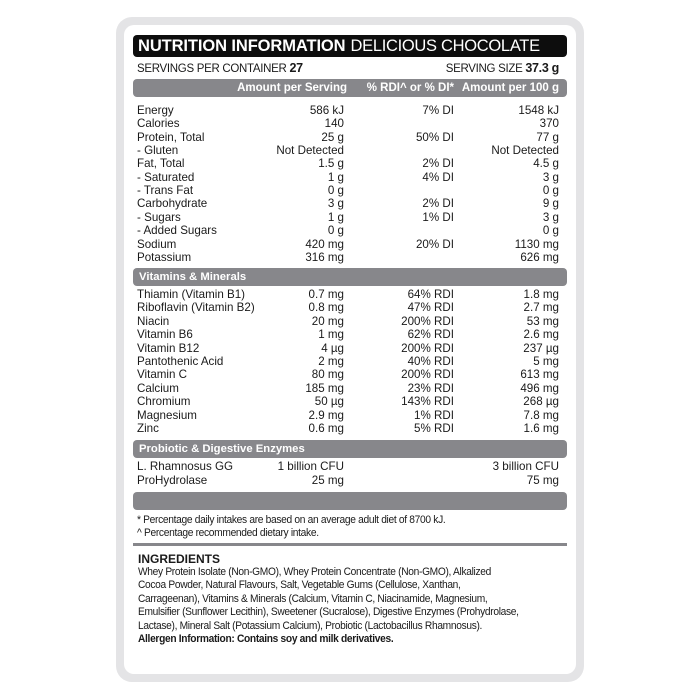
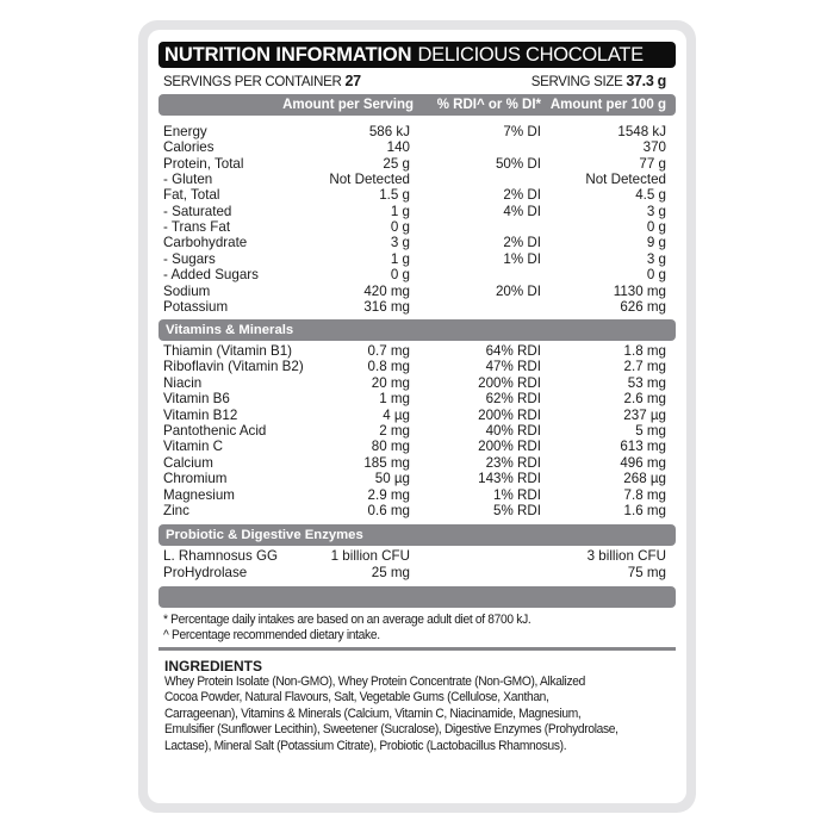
  NUTRITION INFORMATION
  DELICIOUS CHOCOLATE
  SERVINGS PER CONTAINER 27
  SERVING SIZE 37.3 g
  Amount per Serving
  % RDI^ or % DI*
  Amount per 100 g
  Energy
  586 kJ
  7% DI
  1548 kJ
  Calories
  140
  370
  Protein, Total
  25 g
  50% DI
  77 g
  - Gluten
  Not Detected
  Not Detected
  Fat, Total
  1.5 g
  2% DI
  4.5 g
  - Saturated
  1 g
  4% DI
  3 g
  - Trans Fat
  0 g
  0 g
  Carbohydrate
  3 g
  2% DI
  9 g
  - Sugars
  1 g
  1% DI
  3 g
  - Added Sugars
  0 g
  0 g
  Sodium
  420 mg
  20% DI
  1130 mg
  Potassium
  316 mg
  626 mg
  Vitamins & Minerals
  Thiamin (Vitamin B1)
  0.7 mg
  64% RDI
  1.8 mg
  Riboflavin (Vitamin B2)
  0.8 mg
  47% RDI
  2.7 mg
  Niacin
  20 mg
  200% RDI
  53 mg
  Vitamin B6
  1 mg
  62% RDI
  2.6 mg
  Vitamin B12
  4 µg
  200% RDI
  237 µg
  Pantothenic Acid
  2 mg
  40% RDI
  5 mg
  Vitamin C
  80 mg
  200% RDI
  613 mg
  Calcium
  185 mg
  23% RDI
  496 mg
  Chromium
  50 µg
  143% RDI
  268 µg
  Magnesium
  2.9 mg
  1% RDI
  7.8 mg
  Zinc
  0.6 mg
  5% RDI
  1.6 mg
  Probiotic & Digestive Enzymes
  L. Rhamnosus GG
  1 billion CFU
  3 billion CFU
  ProHydrolase
  25 mg
  75 mg
  * Percentage daily intakes are based on an average adult diet of 8700 kJ.
  ^ Percentage recommended dietary intake.
  INGREDIENTS
  Whey Protein Isolate (Non-GMO), Whey Protein Concentrate (Non-GMO), Alkalized
  Cocoa Powder, Natural Flavours, Salt, Vegetable Gums (Cellulose, Xanthan,
  Carrageenan), Vitamins & Minerals (Calcium, Vitamin C, Niacinamide, Magnesium,
  Emulsifier (Sunflower Lecithin), Sweetener (Sucralose), Digestive Enzymes (Prohydrolase,
- Lactase), Mineral Salt (Potassium Calcium), Probiotic (Lactobacillus Rhamnosus).
+ Lactase), Mineral Salt (Potassium Citrate), Probiotic (Lactobacillus Rhamnosus).
- Allergen Information: Contains soy and milk derivatives.
